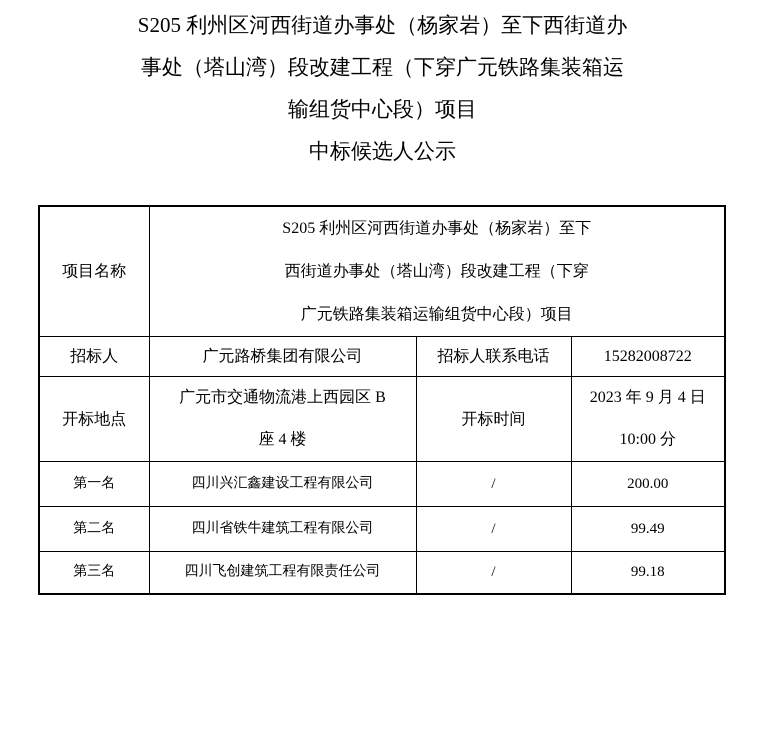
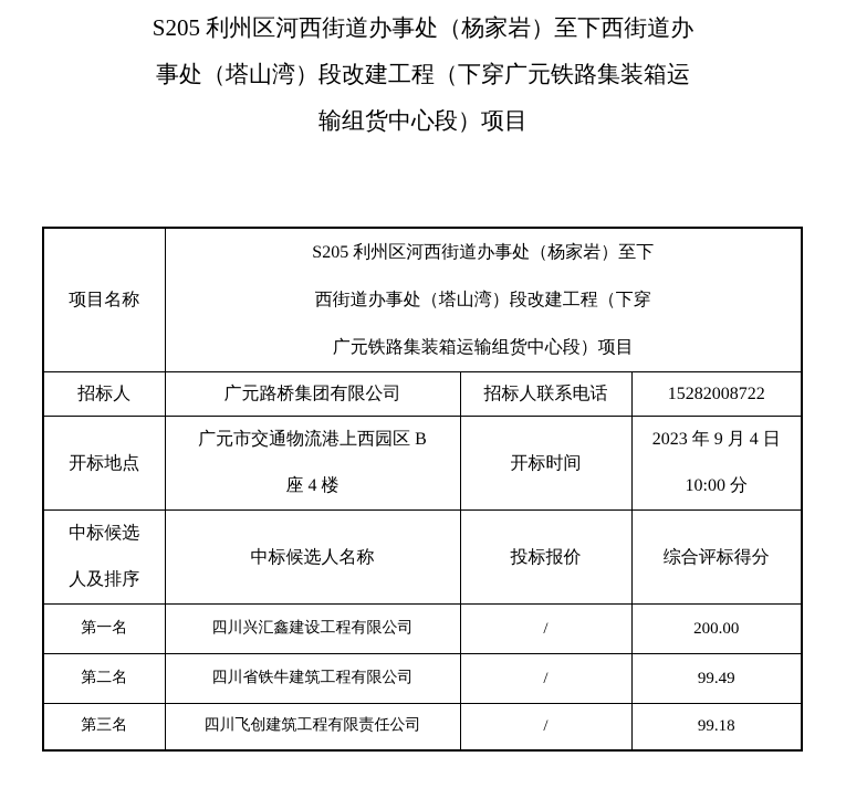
  S205 利州区河西街道办事处（杨家岩）至下西街道办
  事处（塔山湾）段改建工程（下穿广元铁路集装箱运
  输组货中心段）项目
- 中标候选人公示
  项目名称	S205 利州区河西街道办事处（杨家岩）至下 西街道办事处（塔山湾）段改建工程（下穿 广元铁路集装箱运输组货中心段）项目
  招标人	广元路桥集团有限公司	招标人联系电话	15282008722
  开标地点	广元市交通物流港上西园区 B 座 4 楼	开标时间	2023 年 9 月 4 日 10:00 分
+ 中标候选 人及排序	中标候选人名称	投标报价	综合评标得分
  第一名	四川兴汇鑫建设工程有限公司	/	200.00
  第二名	四川省铁牛建筑工程有限公司	/	99.49
  第三名	四川飞创建筑工程有限责任公司	/	99.18
